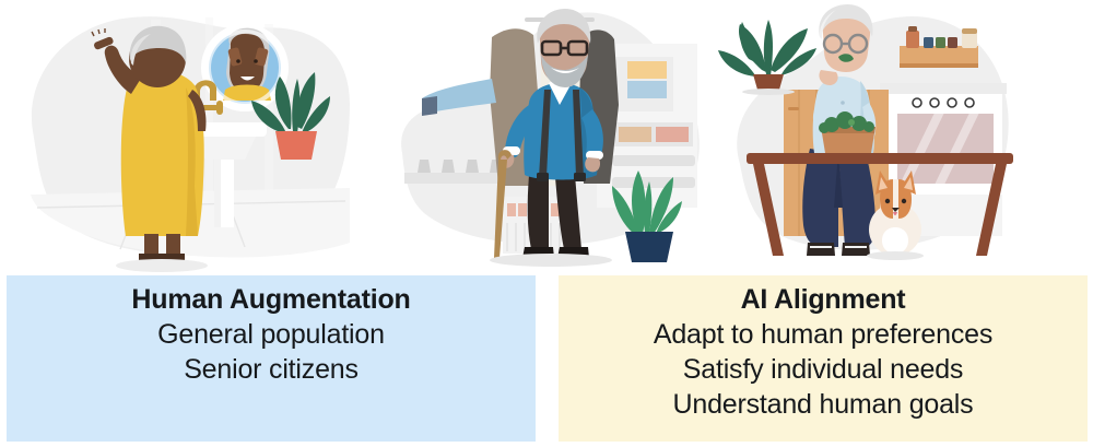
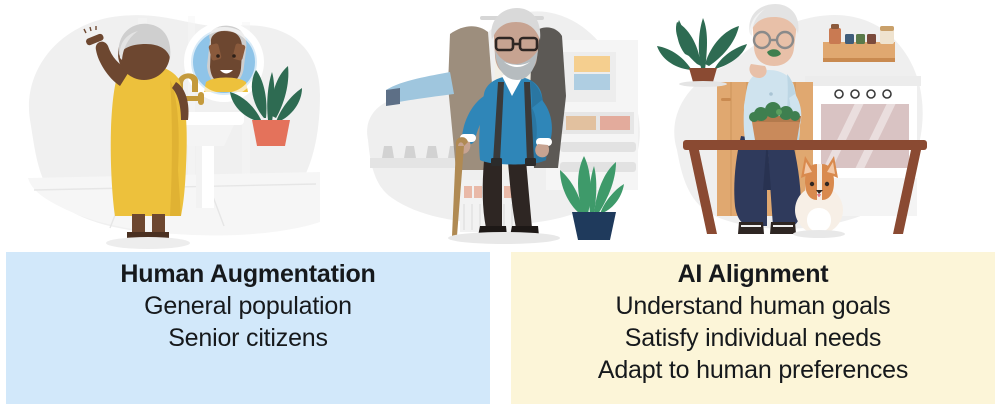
  Human Augmentation
  General population
  Senior citizens
  AI Alignment
- Adapt to human preferences
+ Understand human goals
  Satisfy individual needs
- Understand human goals
+ Adapt to human preferences
